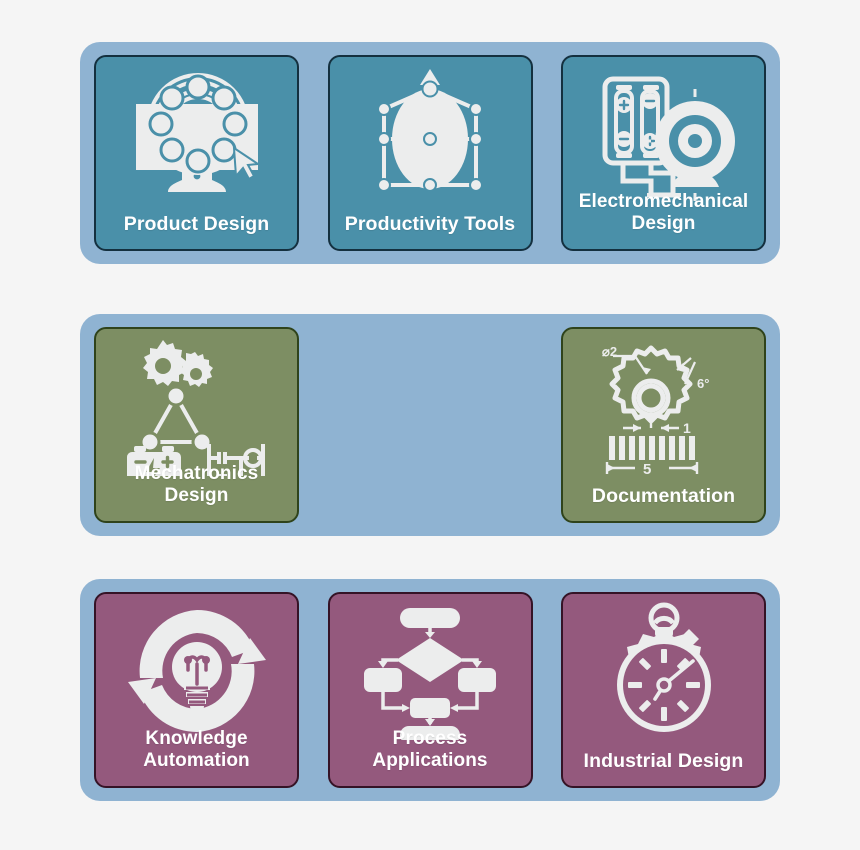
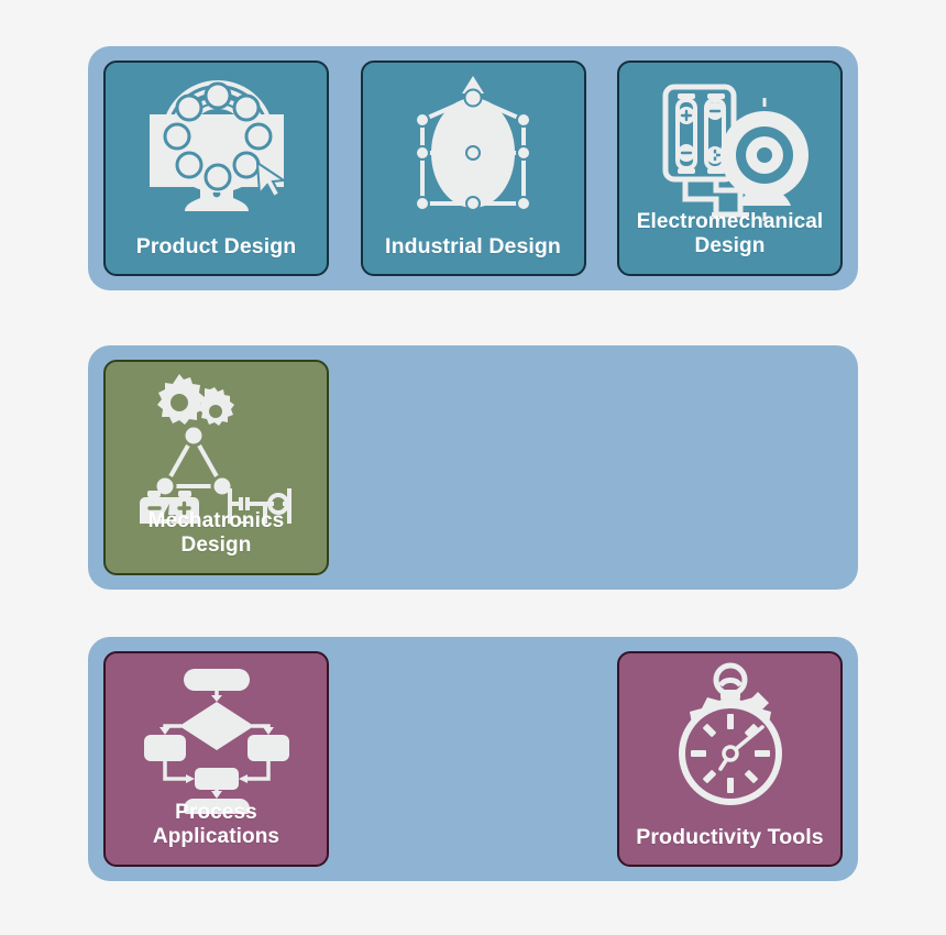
  Product Design
- Productivity Tools
+ Industrial Design
  Electromechanical
  Design
  Mechatronics
  Design
- ⌀2
- 6°
- 1
- 5
- Documentation
- Knowledge
- Automation
  Process
  Applications
- Industrial Design
+ Productivity Tools
